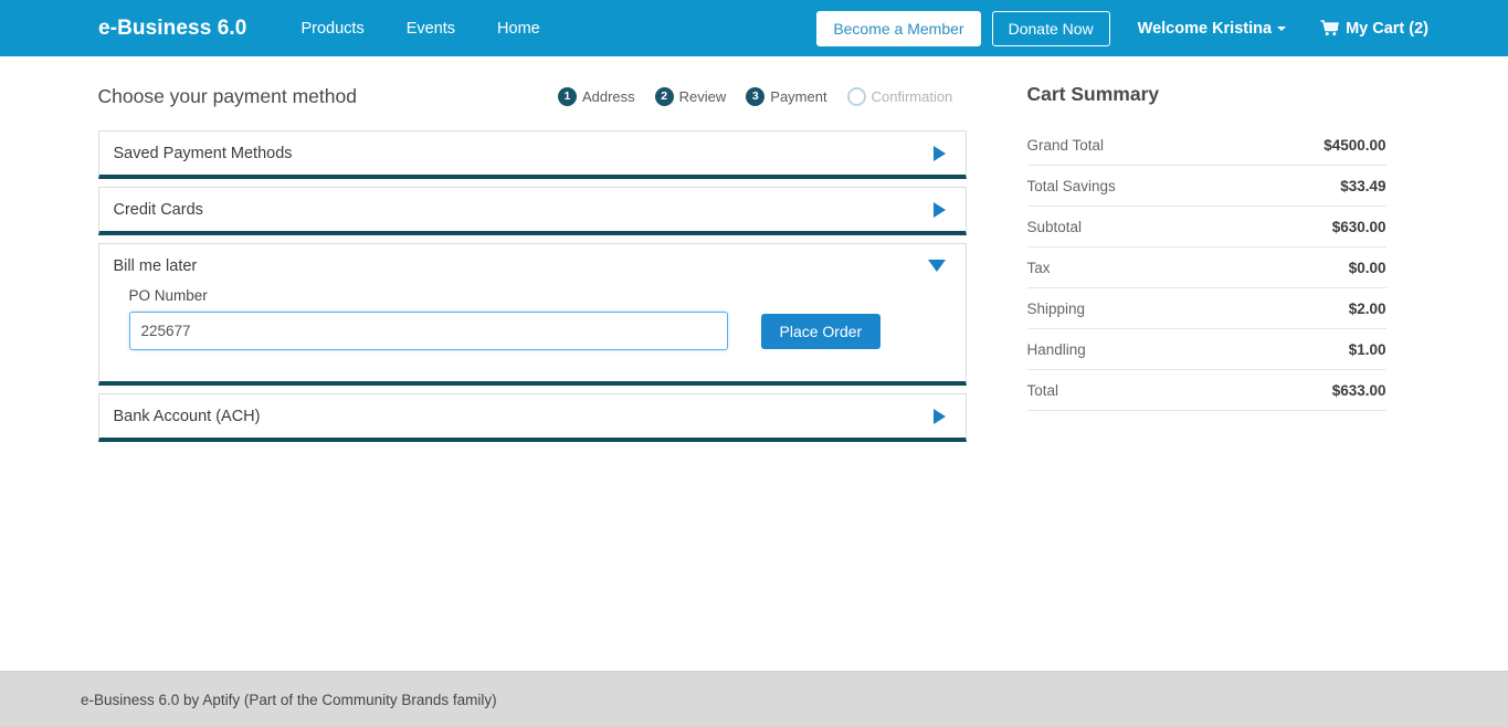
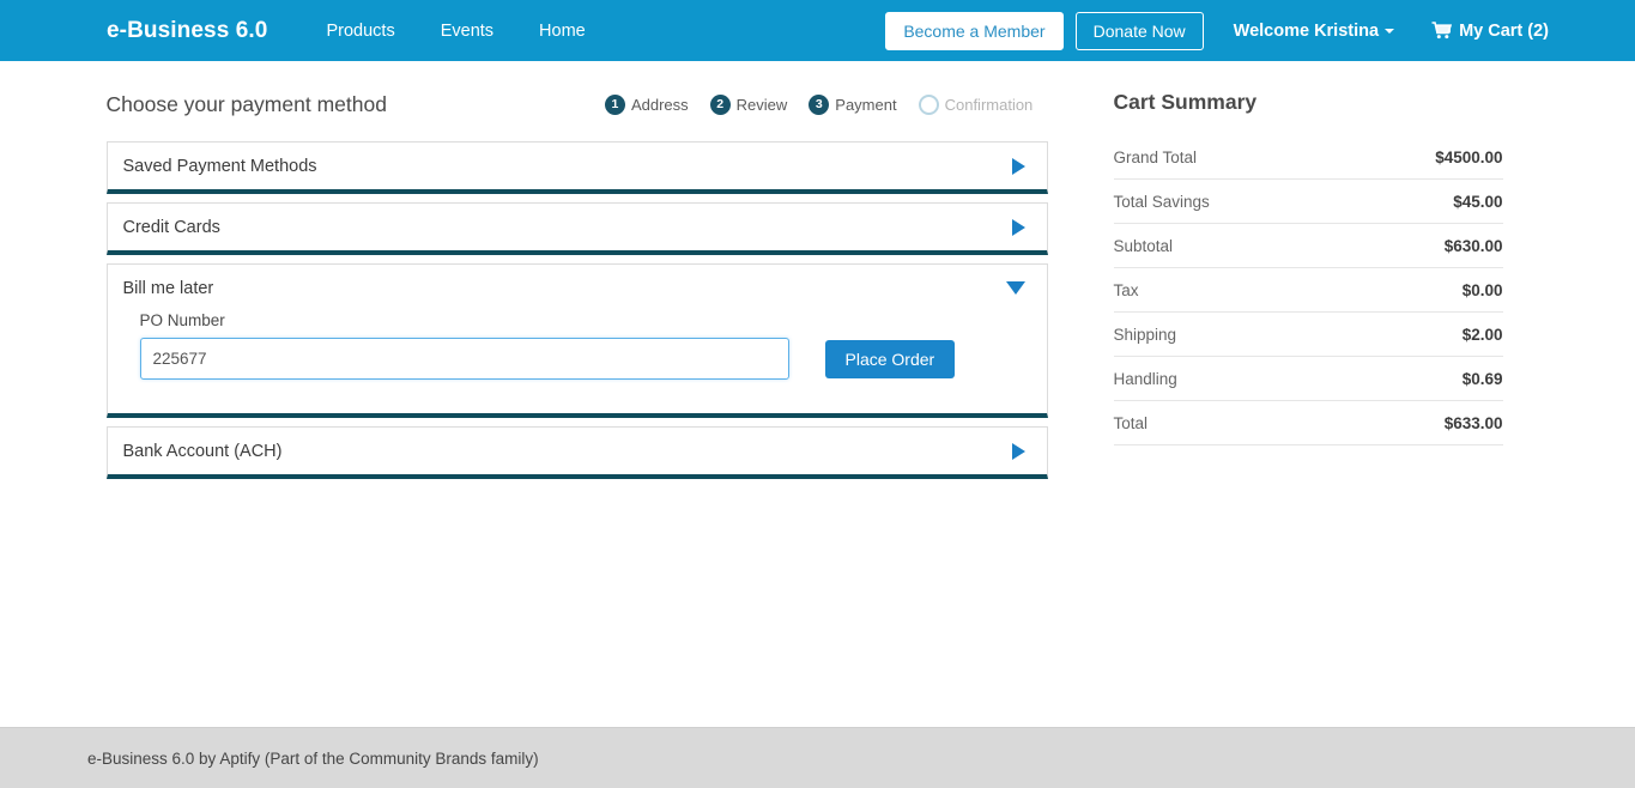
  e-Business 6.0
  Products
  Events
  Home
  Become a Member
  Donate Now
  Welcome Kristina
  My Cart (2)
  Choose your payment method
  1
  Address
  2
  Review
  3
  Payment
  Confirmation
  Saved Payment Methods
  Credit Cards
  Bill me later
  PO Number
  225677
  Place Order
  Bank Account (ACH)
  Cart Summary
  Grand Total
  $4500.00
  Total Savings
- $33.49
+ $45.00
  Subtotal
  $630.00
  Tax
  $0.00
  Shipping
  $2.00
  Handling
- $1.00
+ $0.69
  Total
  $633.00
  e-Business 6.0 by Aptify (Part of the Community Brands family)
